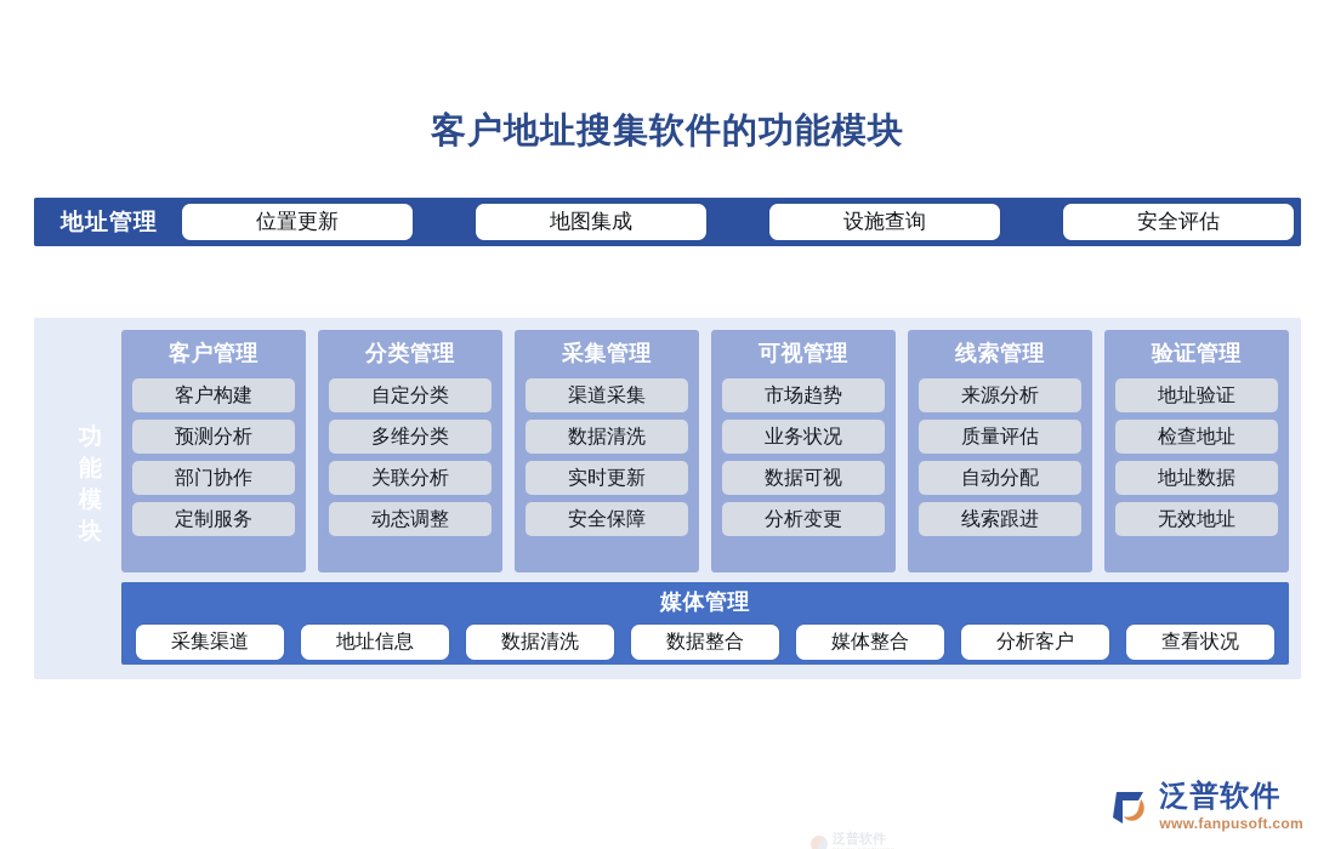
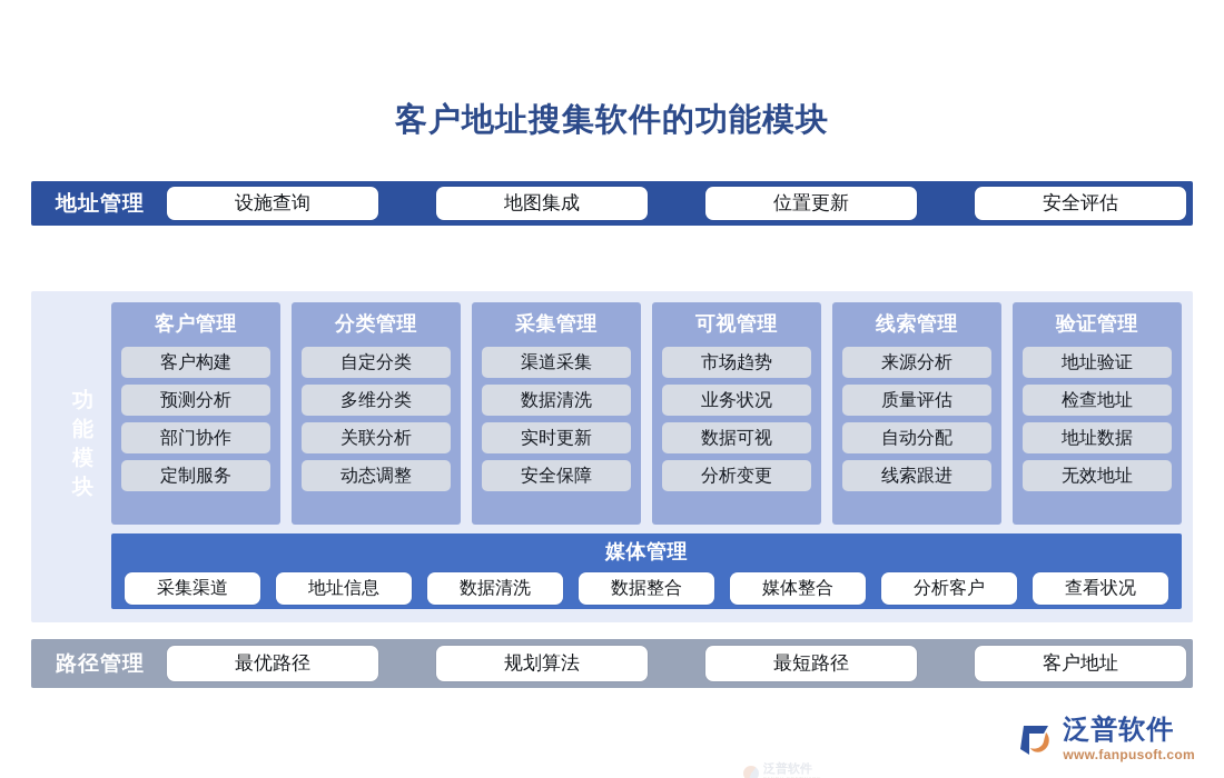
  客户地址搜集软件的功能模块
  地址管理
- 位置更新
+ 设施查询
  地图集成
- 设施查询
+ 位置更新
  安全评估
  功
  能
  模
  块
  客户管理
  客户构建
  预测分析
  部门协作
  定制服务
  分类管理
  自定分类
  多维分类
  关联分析
  动态调整
  采集管理
  渠道采集
  数据清洗
  实时更新
  安全保障
  可视管理
  市场趋势
  业务状况
  数据可视
  分析变更
  线索管理
  来源分析
  质量评估
  自动分配
  线索跟进
  验证管理
  地址验证
  检查地址
  地址数据
  无效地址
  泛普软件
  媒体管理
  采集渠道
  地址信息
  数据清洗
  数据整合
  媒体整合
  分析客户
  查看状况
+ 路径管理
+ 最优路径
+ 规划算法
+ 最短路径
+ 客户地址
  泛普软件
  www.fanpusoft.com
